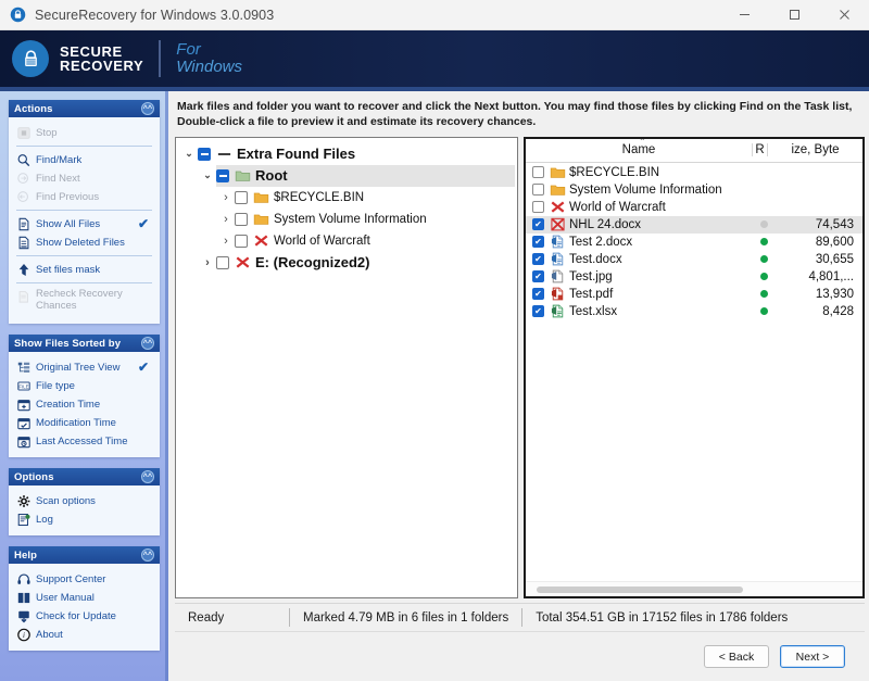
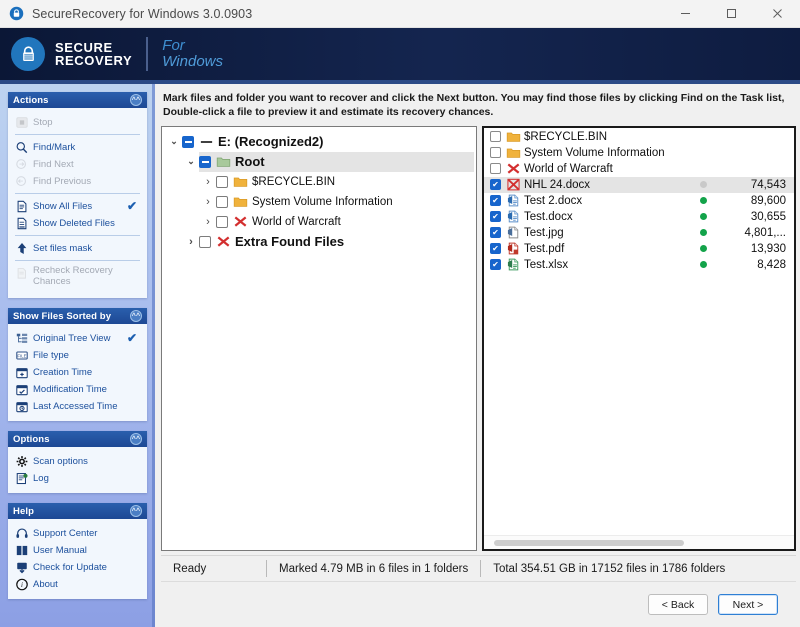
  SecureRecovery for Windows 3.0.0903
  SECURE
  RECOVERY
  For
  Windows
  Actions
  Stop
  Find/Mark
  Find Next
  Find Previous
  Show All Files
  ✔
  Show Deleted Files
  Set files mask
  Recheck Recovery Chances
  Show Files Sorted by
  Original Tree View
  ✔
  File type
  Creation Time
  Modification Time
  Last Accessed Time
  Options
  Scan options
  Log
  Help
  Support Center
  User Manual
  Check for Update
  About
  Mark files and folder you want to recover and click the Next button. You may find those files by clicking Find on the Task list, Double-click a file to preview it and estimate its recovery chances.
  ⌄
- Extra Found Files
+ E: (Recognized2)
  ⌄
  Root
  ›
  $RECYCLE.BIN
  ›
  System Volume Information
  ›
  World of Warcraft
  ›
- E: (Recognized2)
+ Extra Found Files
- ⌃
- Name
- R
- ize, Byte
  $RECYCLE.BIN
  System Volume Information
  World of Warcraft
  ✔
  NHL 24.docx
  74,543
  ✔
  Test 2.docx
  89,600
  ✔
  Test.docx
  30,655
  ✔
  Test.jpg
  4,801,...
  ✔
  Test.pdf
  13,930
  ✔
  Test.xlsx
  8,428
  Ready
  Marked 4.79 MB in 6 files in 1 folders
  Total 354.51 GB in 17152 files in 1786 folders
  < Back
  Next >
